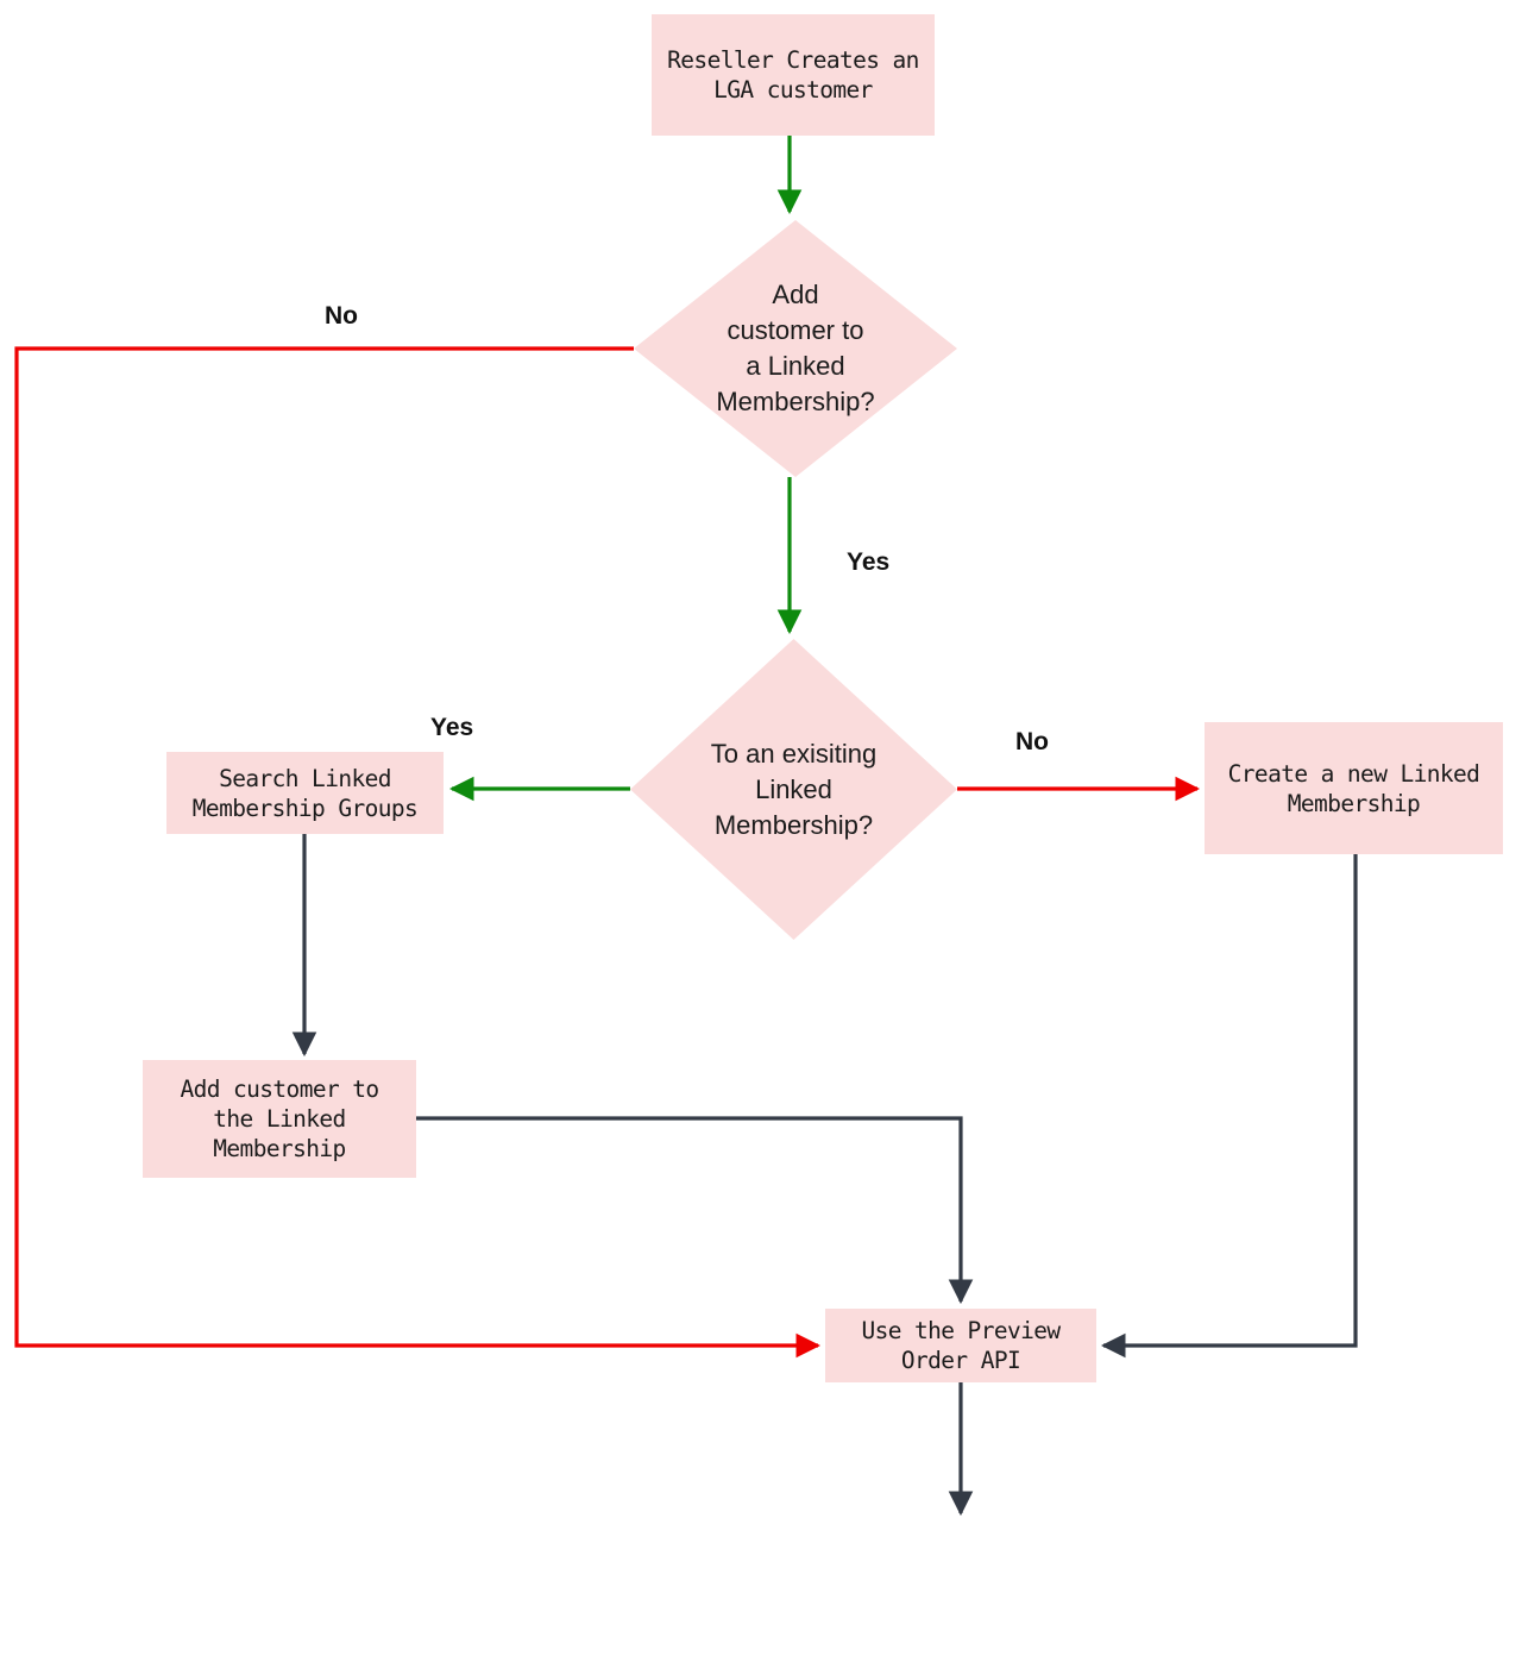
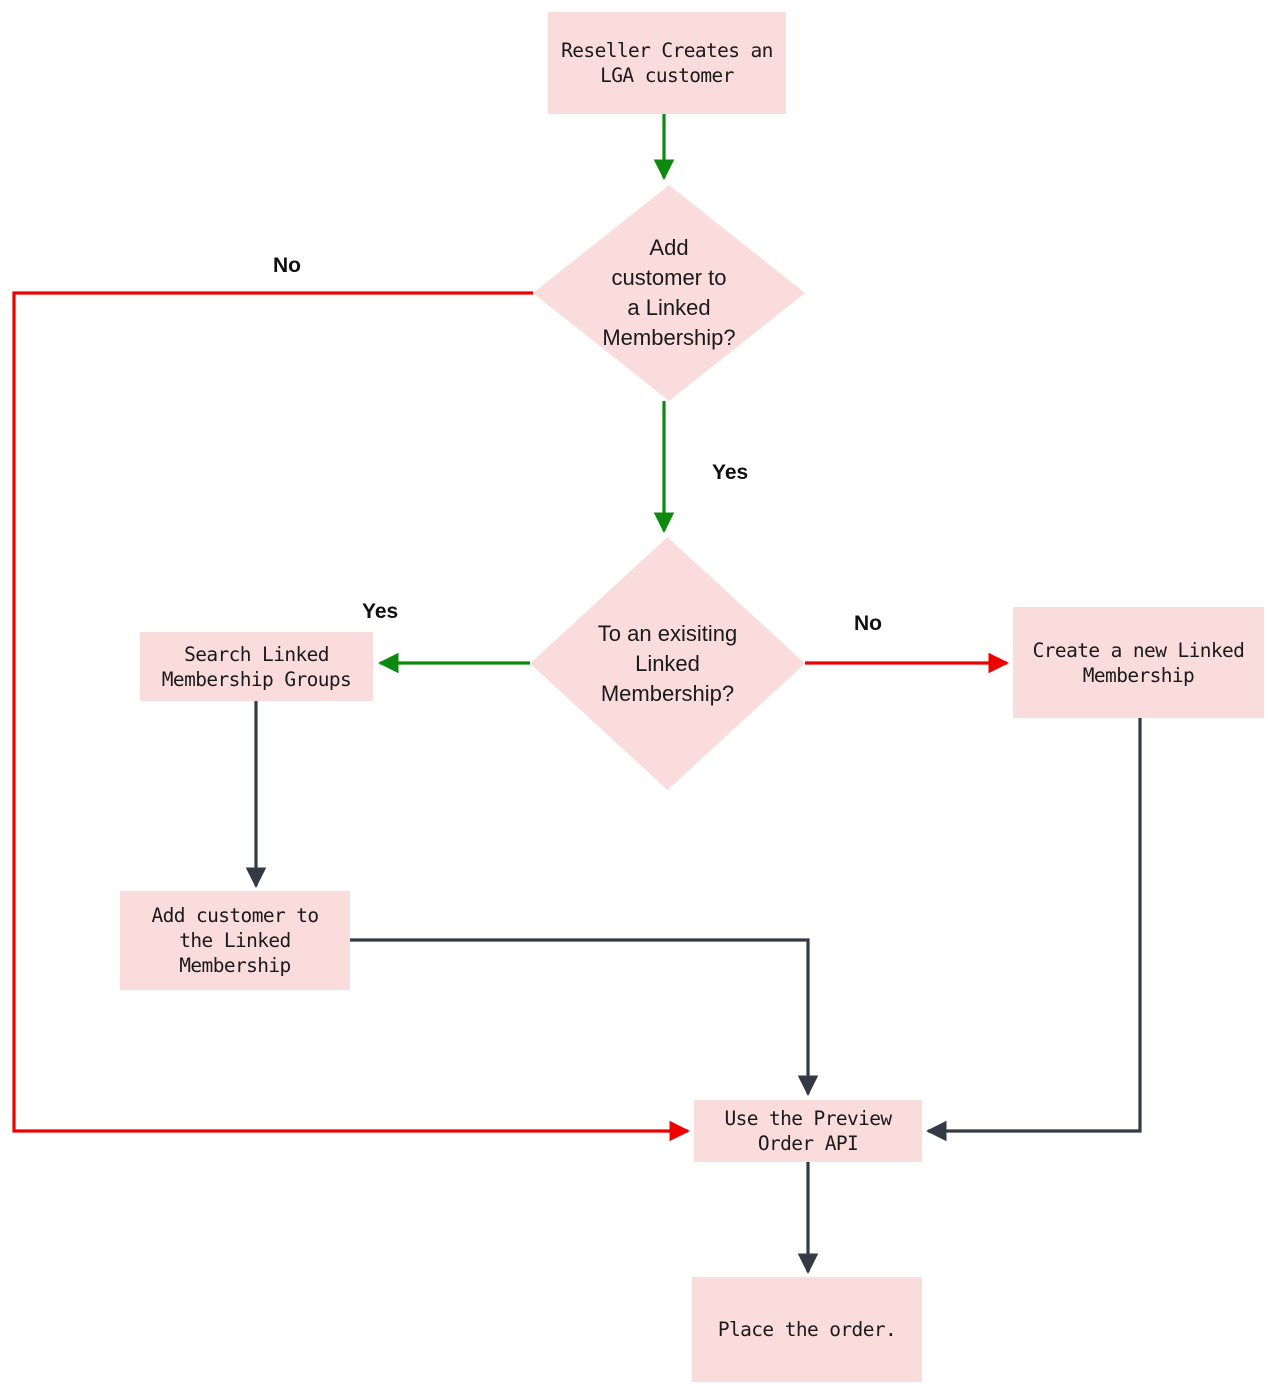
  Reseller Creates an
  LGA customer
  Add
  customer to
  a Linked
  Membership?
  To an exisiting
  Linked
  Membership?
  Search Linked
  Membership Groups
  Create a new Linked
  Membership
  Add customer to
  the Linked
  Membership
  Use the Preview
  Order API
+ Place the order.
  No
  Yes
  Yes
  No
